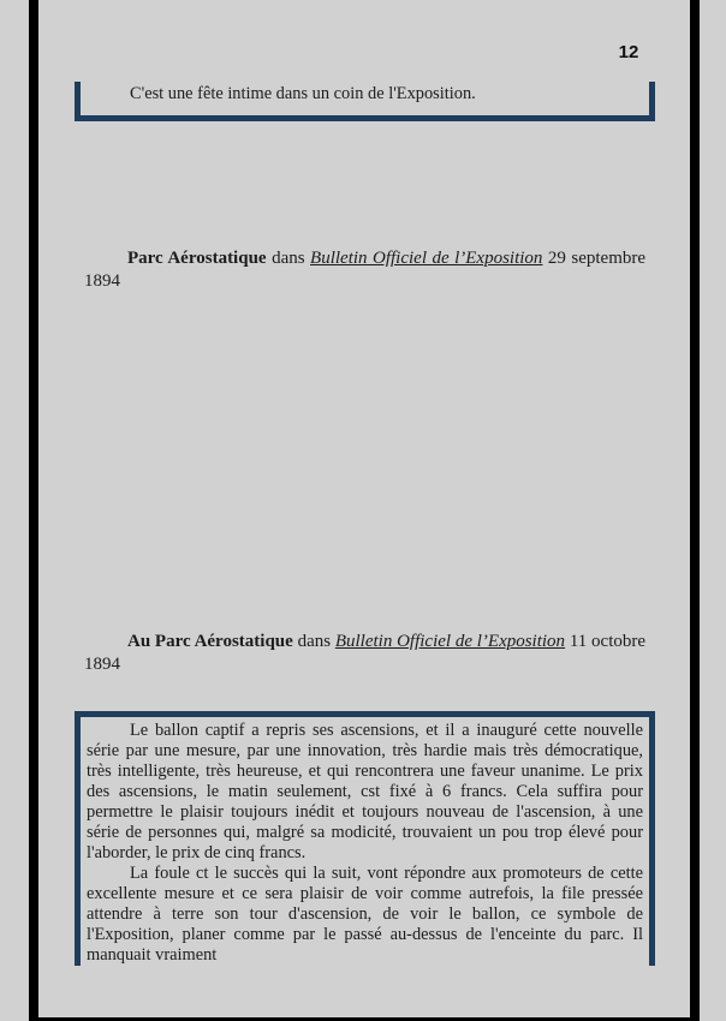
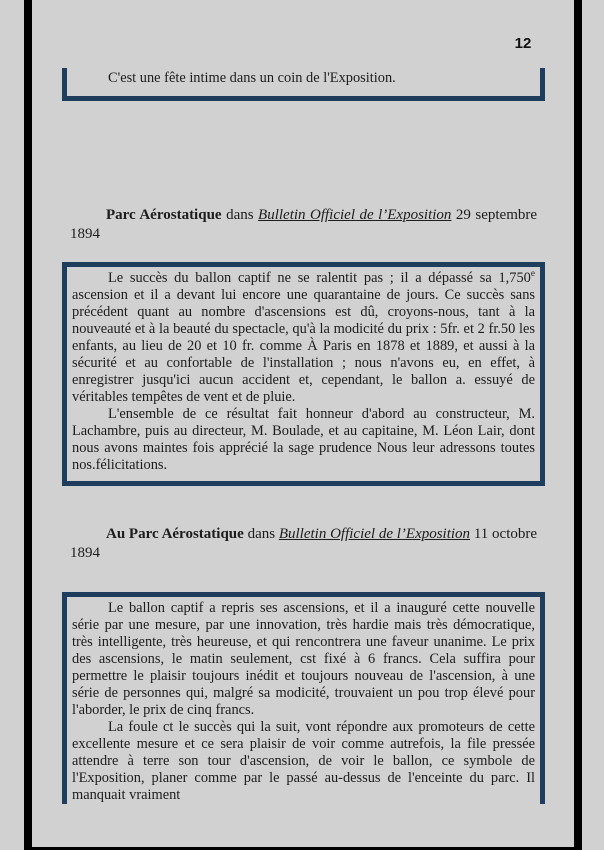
  12
  C'est une fête intime dans un coin de l'Exposition.
  Parc Aérostatique dans Bulletin Officiel de l’Exposition 29 septembre
  1894
+ Le succès du ballon captif ne se ralentit pas ; il a dépassé sa 1,750e ascension et il a devant lui encore une quarantaine de jours. Ce succès sans précédent quant au nombre d'ascensions est dû, croyons-nous, tant à la nouveauté et à la beauté du spectacle, qu'à la modicité du prix : 5fr. et 2 fr.50 les enfants, au lieu de 20 et 10 fr. comme À Paris en 1878 et 1889, et aussi à la sécurité et au confortable de l'installation ; nous n'avons eu, en effet, à enregistrer jusqu'ici aucun accident et, cependant, le ballon a. essuyé de véritables tempêtes de vent et de pluie.
+ L'ensemble de ce résultat fait honneur d'abord au constructeur, M. Lachambre, puis au directeur, M. Boulade, et au capitaine, M. Léon Lair, dont nous avons maintes fois apprécié la sage prudence Nous leur adressons toutes nos.félicitations.
  Au Parc Aérostatique dans Bulletin Officiel de l’Exposition 11 octobre
  1894
  Le ballon captif a repris ses ascensions, et il a inauguré cette nouvelle série par une mesure, par une innovation, très hardie mais très démocratique, très intelligente, très heureuse, et qui rencontrera une faveur unanime. Le prix des ascensions, le matin seulement, cst fixé à 6 francs. Cela suffira pour permettre le plaisir toujours inédit et toujours nouveau de l'ascension, à une série de personnes qui, malgré sa modicité, trouvaient un pou trop élevé pour l'aborder, le prix de cinq francs.
  La foule ct le succès qui la suit, vont répondre aux promoteurs de cette excellente mesure et ce sera plaisir de voir comme autrefois, la file pressée attendre à terre son tour d'ascension, de voir le ballon, ce symbole de l'Exposition, planer comme par le passé au-dessus de l'enceinte du parc. Il manquait vraiment
